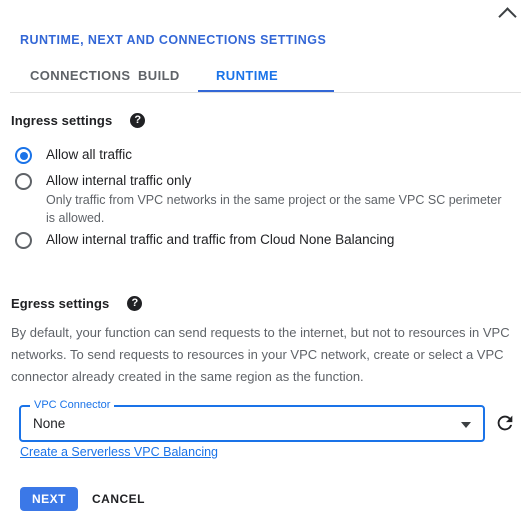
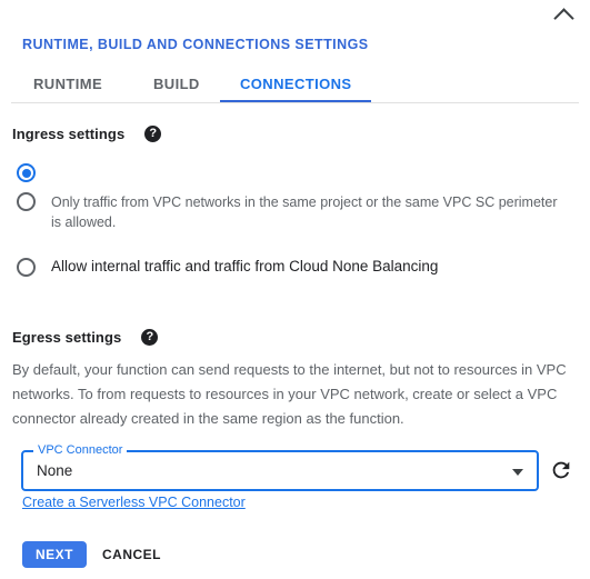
- RUNTIME, NEXT AND CONNECTIONS SETTINGS
+ RUNTIME, BUILD AND CONNECTIONS SETTINGS
- CONNECTIONS
+ RUNTIME
  BUILD
- RUNTIME
+ CONNECTIONS
  Ingress settings
  ?
- Allow all traffic
- Allow internal traffic only
  Only traffic from VPC networks in the same project or the same VPC SC perimeter is allowed.
  Allow internal traffic and traffic from Cloud None Balancing
  Egress settings
  ?
- By default, your function can send requests to the internet, but not to resources in VPC networks. To send requests to resources in your VPC network, create or select a VPC connector already created in the same region as the function.
+ By default, your function can send requests to the internet, but not to resources in VPC networks. To from requests to resources in your VPC network, create or select a VPC connector already created in the same region as the function.
  VPC Connector
  None
- Create a Serverless VPC Balancing
+ Create a Serverless VPC Connector
  NEXT
  CANCEL
